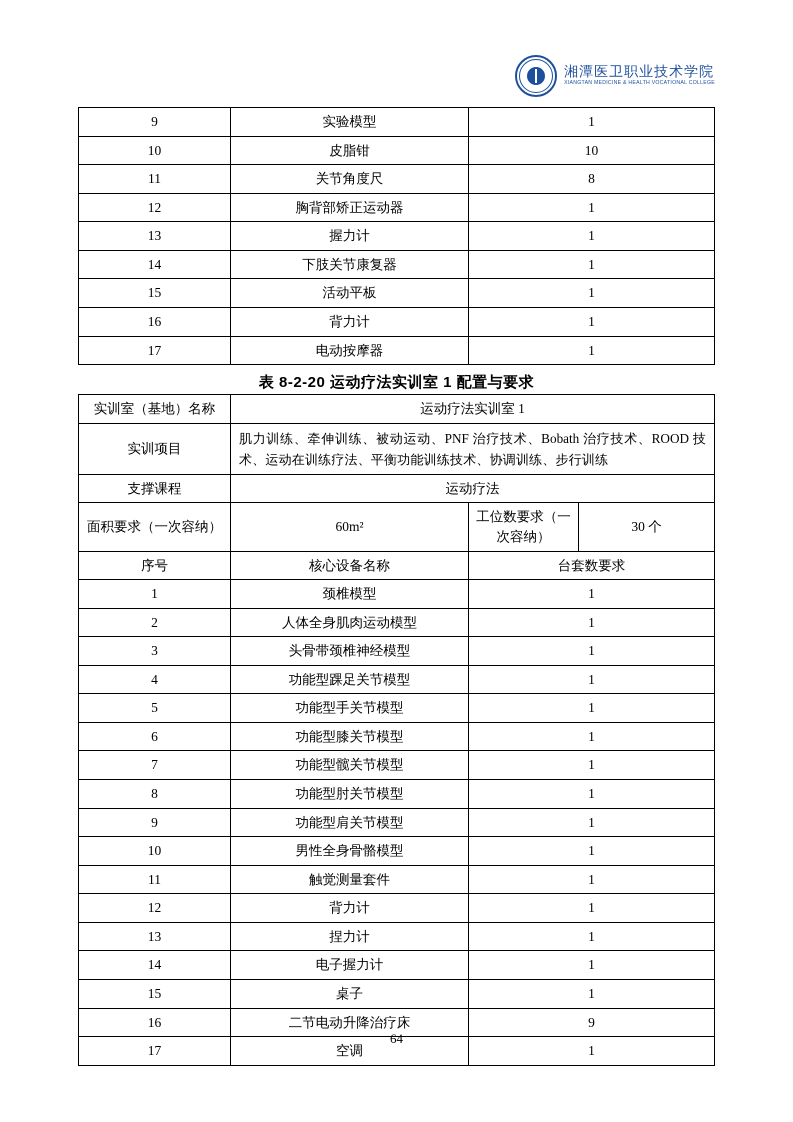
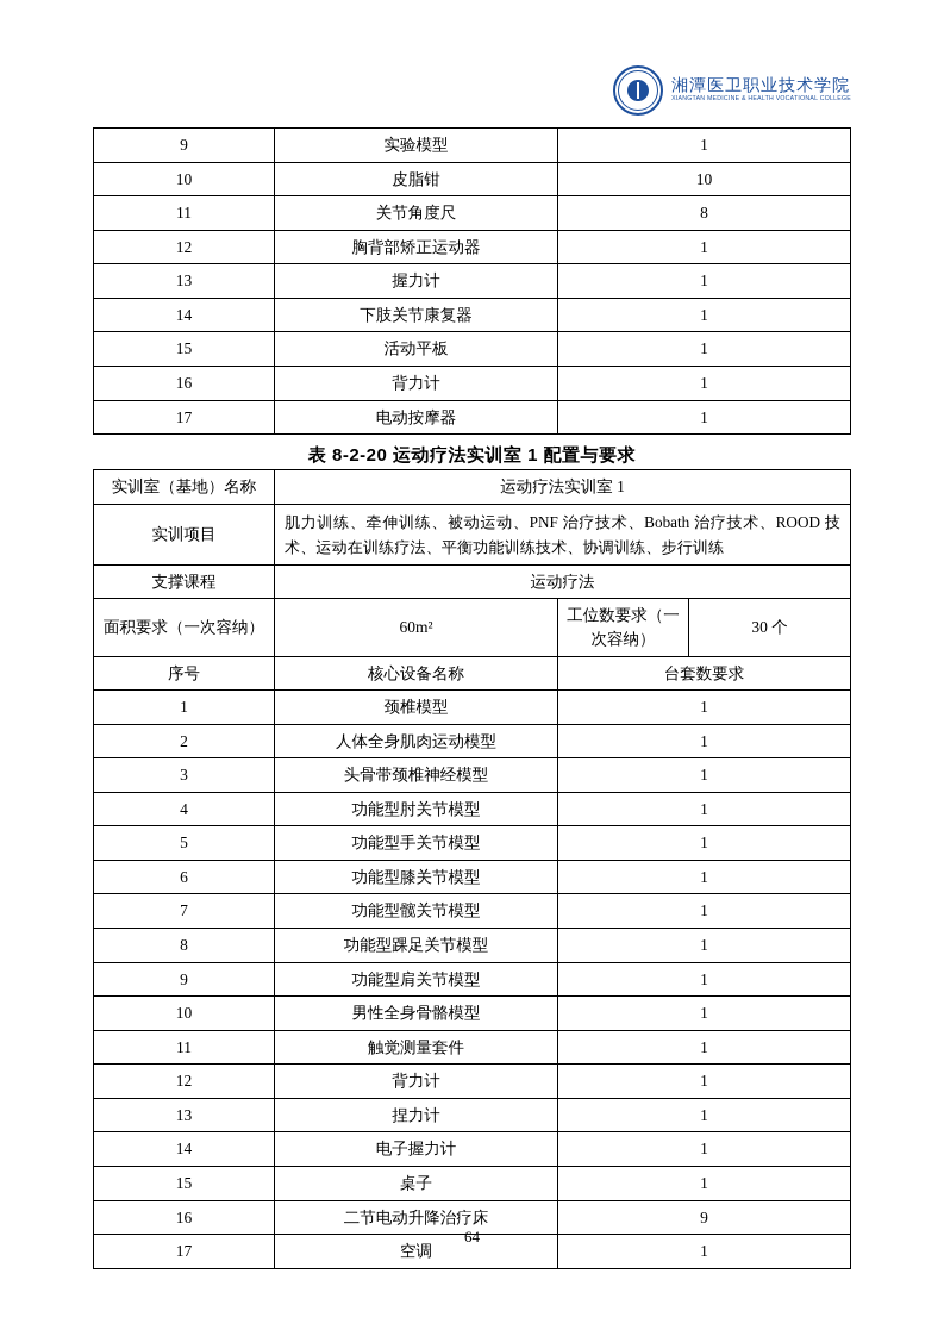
  湘潭医卫职业技术学院
  9	实验模型	1
  10	皮脂钳	10
  11	关节角度尺	8
  12	胸背部矫正运动器	1
  13	握力计	1
  14	下肢关节康复器	1
  15	活动平板	1
  16	背力计	1
  17	电动按摩器	1
  表 8-2-20 运动疗法实训室 1 配置与要求
  实训室（基地）名称	运动疗法实训室 1
  实训项目	肌力训练、牵伸训练、被动运动、PNF 治疗技术、Bobath 治疗技术、ROOD 技术、运动在训练疗法、平衡功能训练技术、协调训练、步行训练
  支撑课程	运动疗法
  面积要求（一次容纳）	60m²	工位数要求（一次容纳）	30 个
  序号	核心设备名称	台套数要求
  1	颈椎模型	1
  2	人体全身肌肉运动模型	1
  3	头骨带颈椎神经模型	1
- 4	功能型踝足关节模型	1
+ 4	功能型肘关节模型	1
  5	功能型手关节模型	1
  6	功能型膝关节模型	1
  7	功能型髋关节模型	1
- 8	功能型肘关节模型	1
+ 8	功能型踝足关节模型	1
  9	功能型肩关节模型	1
  10	男性全身骨骼模型	1
  11	触觉测量套件	1
  12	背力计	1
  13	捏力计	1
  14	电子握力计	1
  15	桌子	1
  16	二节电动升降治疗床	9
  17	空调	1
  64
